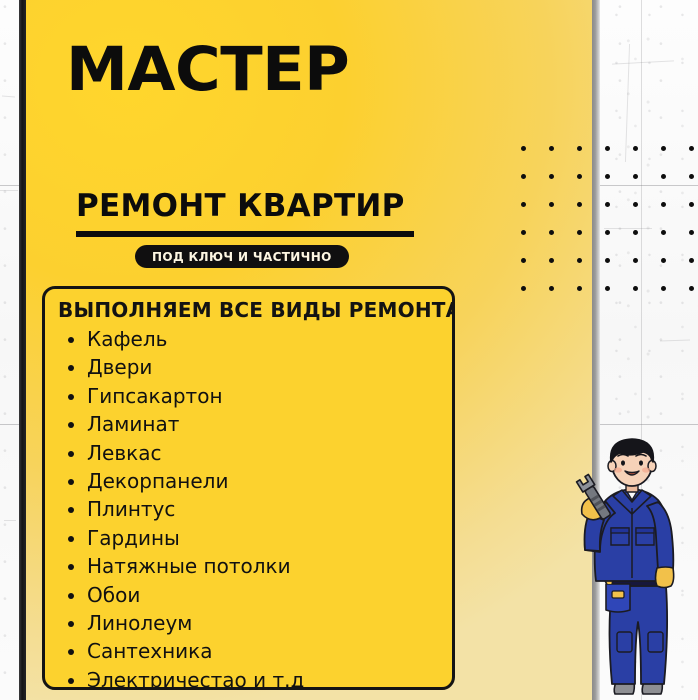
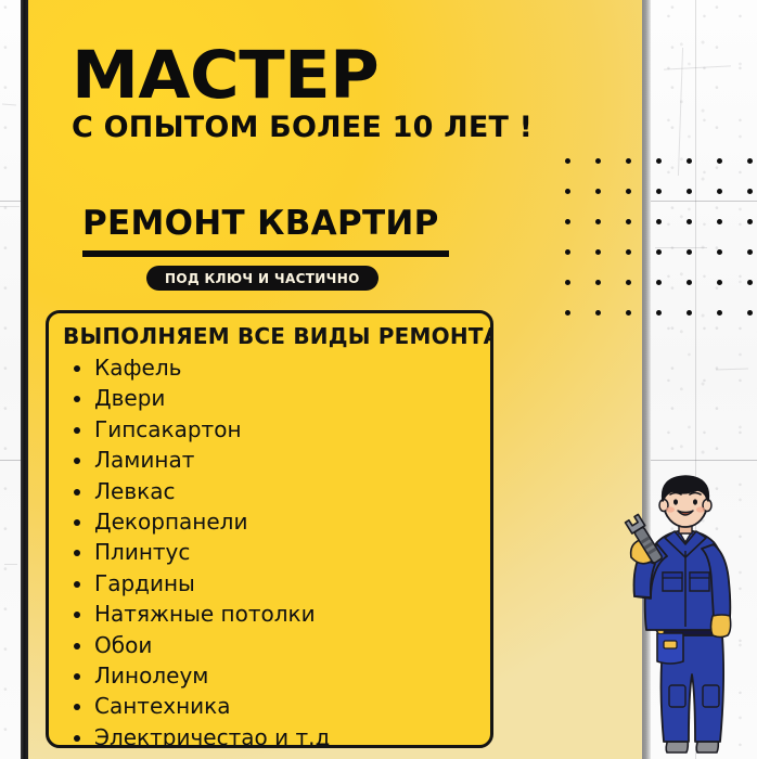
  МАСТЕР
+ С ОПЫТОМ БОЛЕЕ 10 ЛЕТ !
  РЕМОНТ КВАРТИР
  ПОД КЛЮЧ И ЧАСТИЧНО
  ВЫПОЛНЯЕМ ВСЕ ВИДЫ РЕМОНТ
  Кафель
  Двери
  Гипсакартон
  Ламинат
  Левкас
  Декорпанели
  Плинтус
  Гардины
  Натяжные потолки
  Обои
  Линолеум
  Сантехника
  Электричестао и т.д
